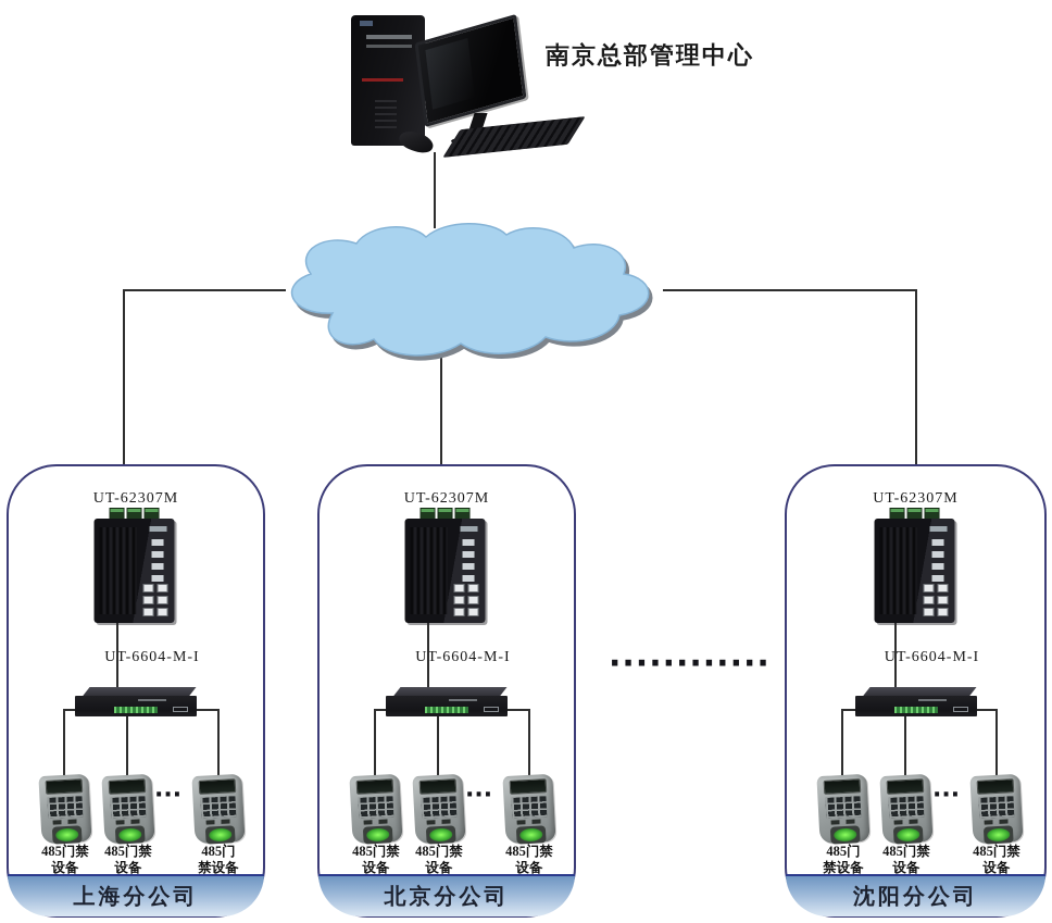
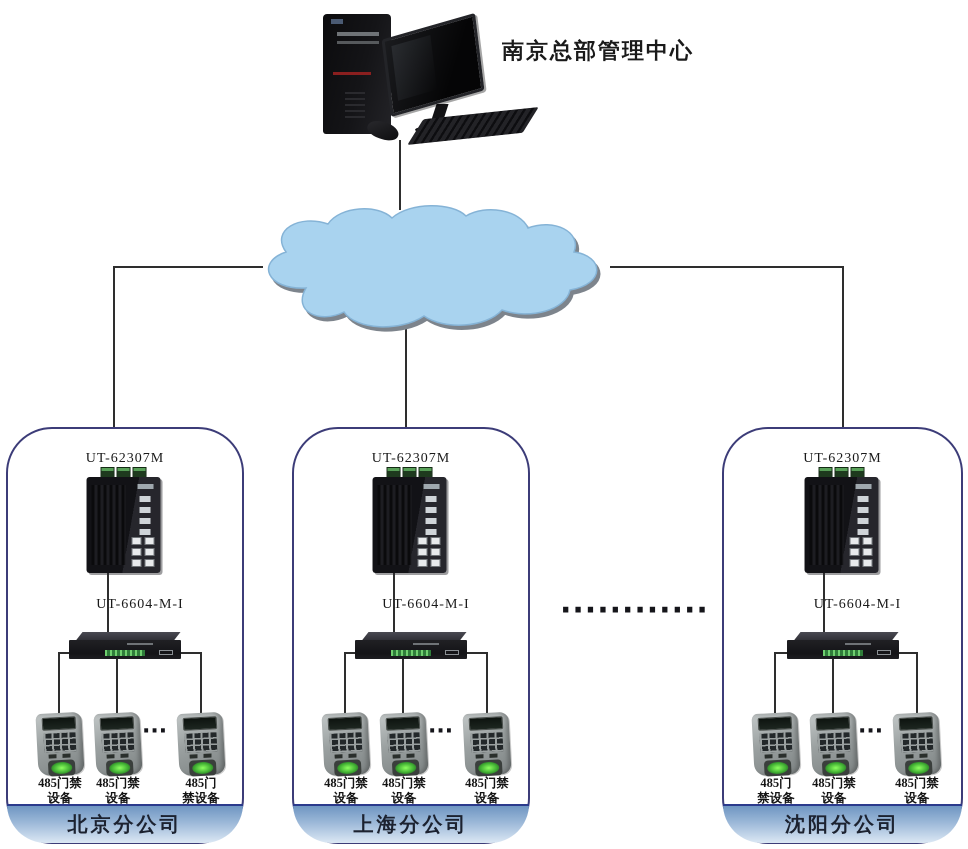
  南京总部管理中心
  ············
  UT-62307M
  UT-6604-M-I
  ···
  485门禁
  设备
  485门禁
  设备
  485门
  禁设备
- 上海分公司
+ 北京分公司
  UT-62307M
  UT-6604-M-I
  ···
  485门禁
  设备
  485门禁
  设备
  485门禁
  设备
- 北京分公司
+ 上海分公司
  UT-62307M
  UT-6604-M-I
  ···
  485门
  禁设备
  485门禁
  设备
  485门禁
  设备
  沈阳分公司
